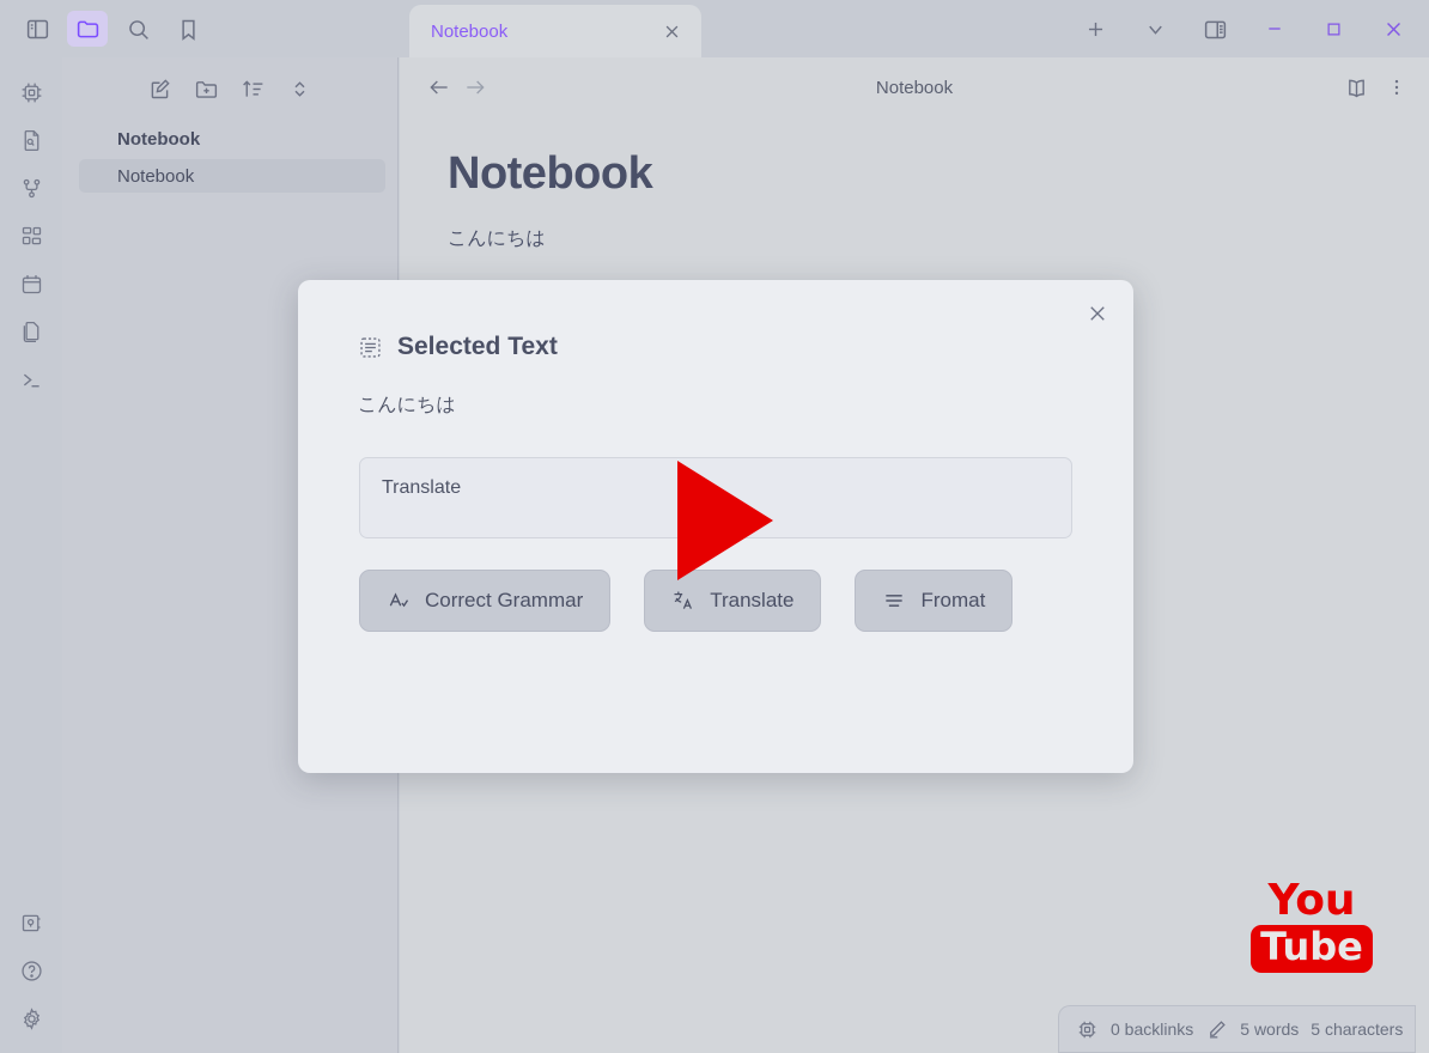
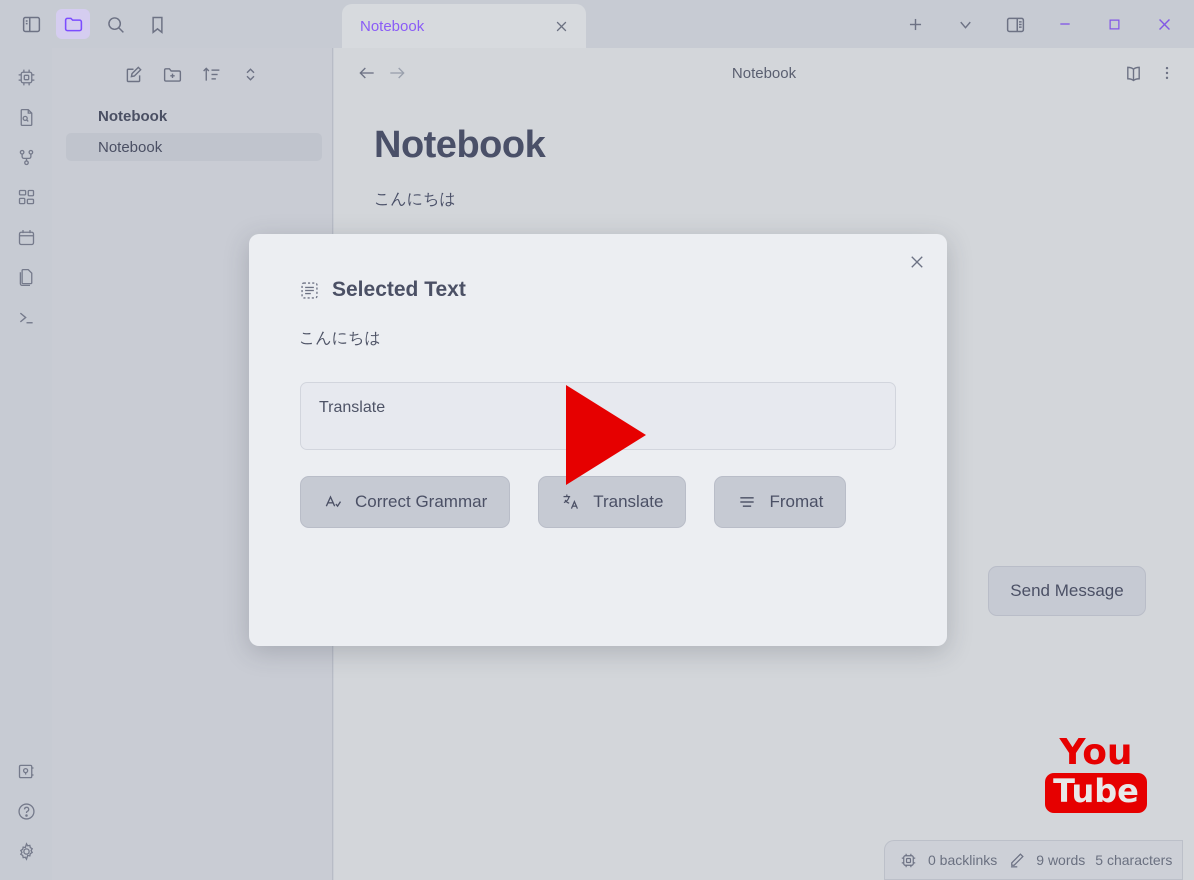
  Notebook
  Notebook
  Notebook
  Notebook
  Notebook
  こんにちは
  You
  Tube
  0 backlinks
- 5 words
+ 9 words
  5 characters
  Selected Text
  こんにちは
  Translate
  Correct Grammar
  Translate
  Fromat
+ Send Message
